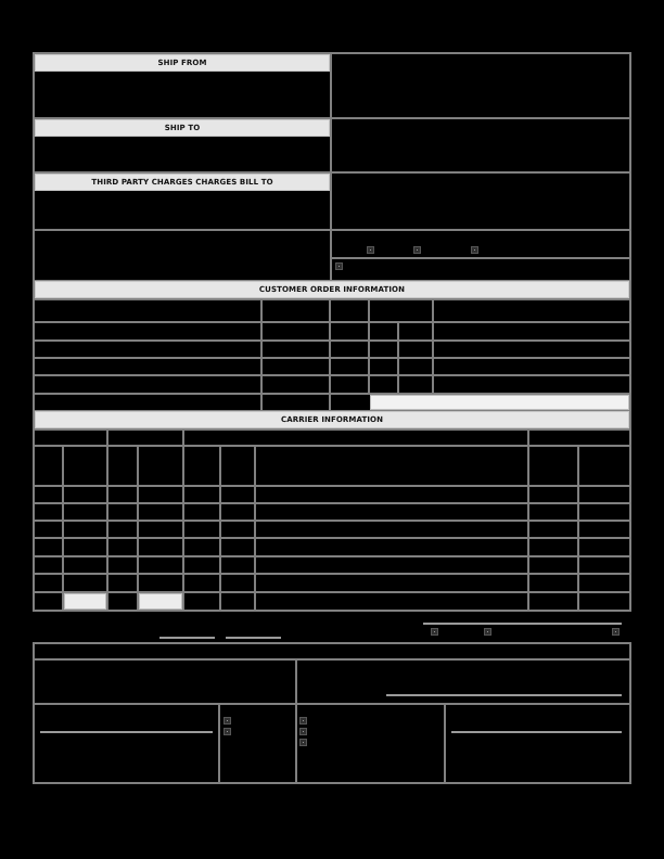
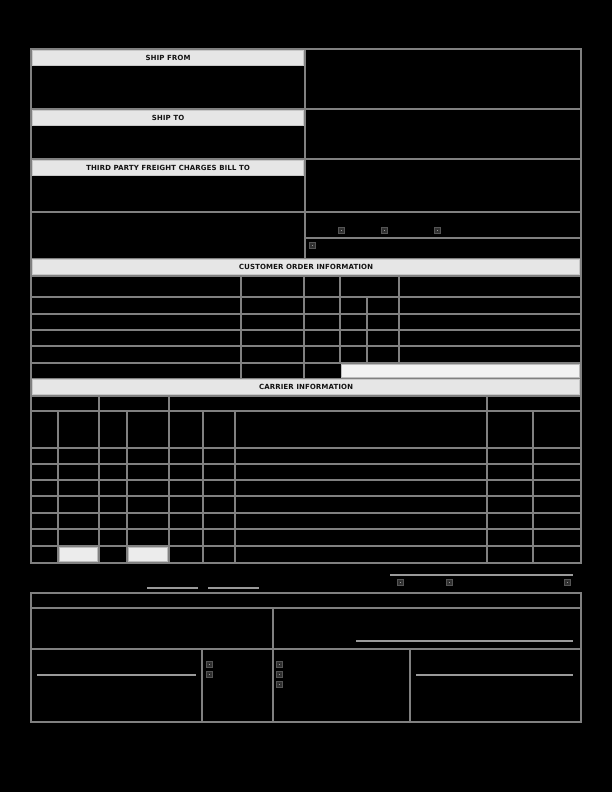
  SHIP FROM
  SHIP TO
- THIRD PARTY CHARGES CHARGES BILL TO
+ THIRD PARTY FREIGHT CHARGES BILL TO
  CUSTOMER ORDER INFORMATION
  CARRIER INFORMATION
